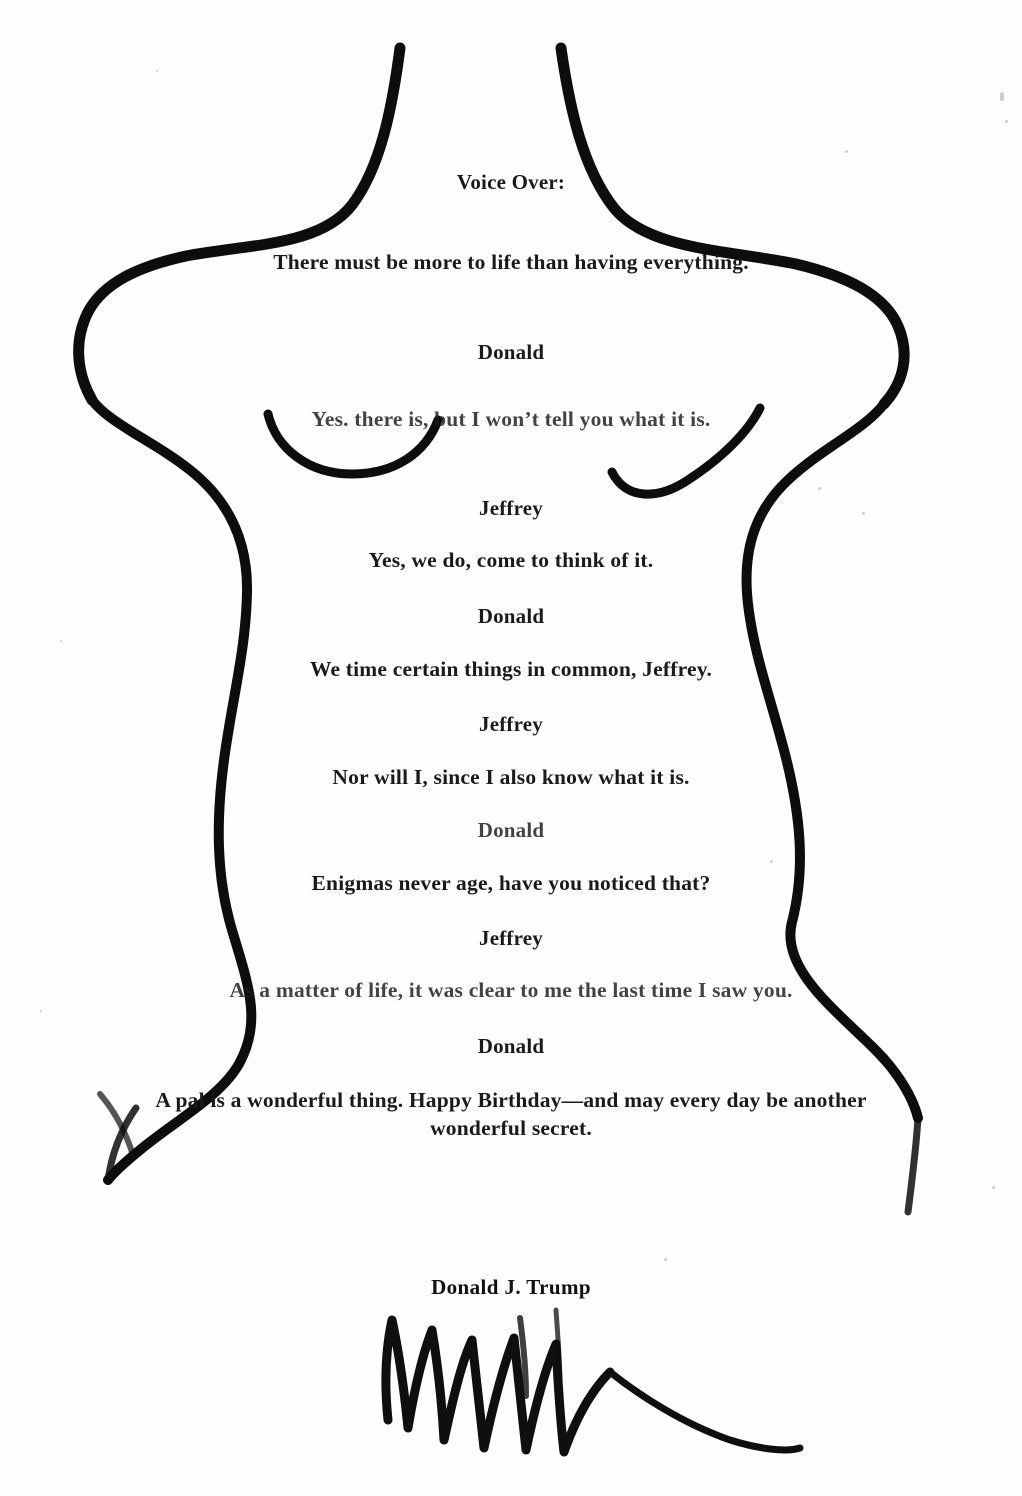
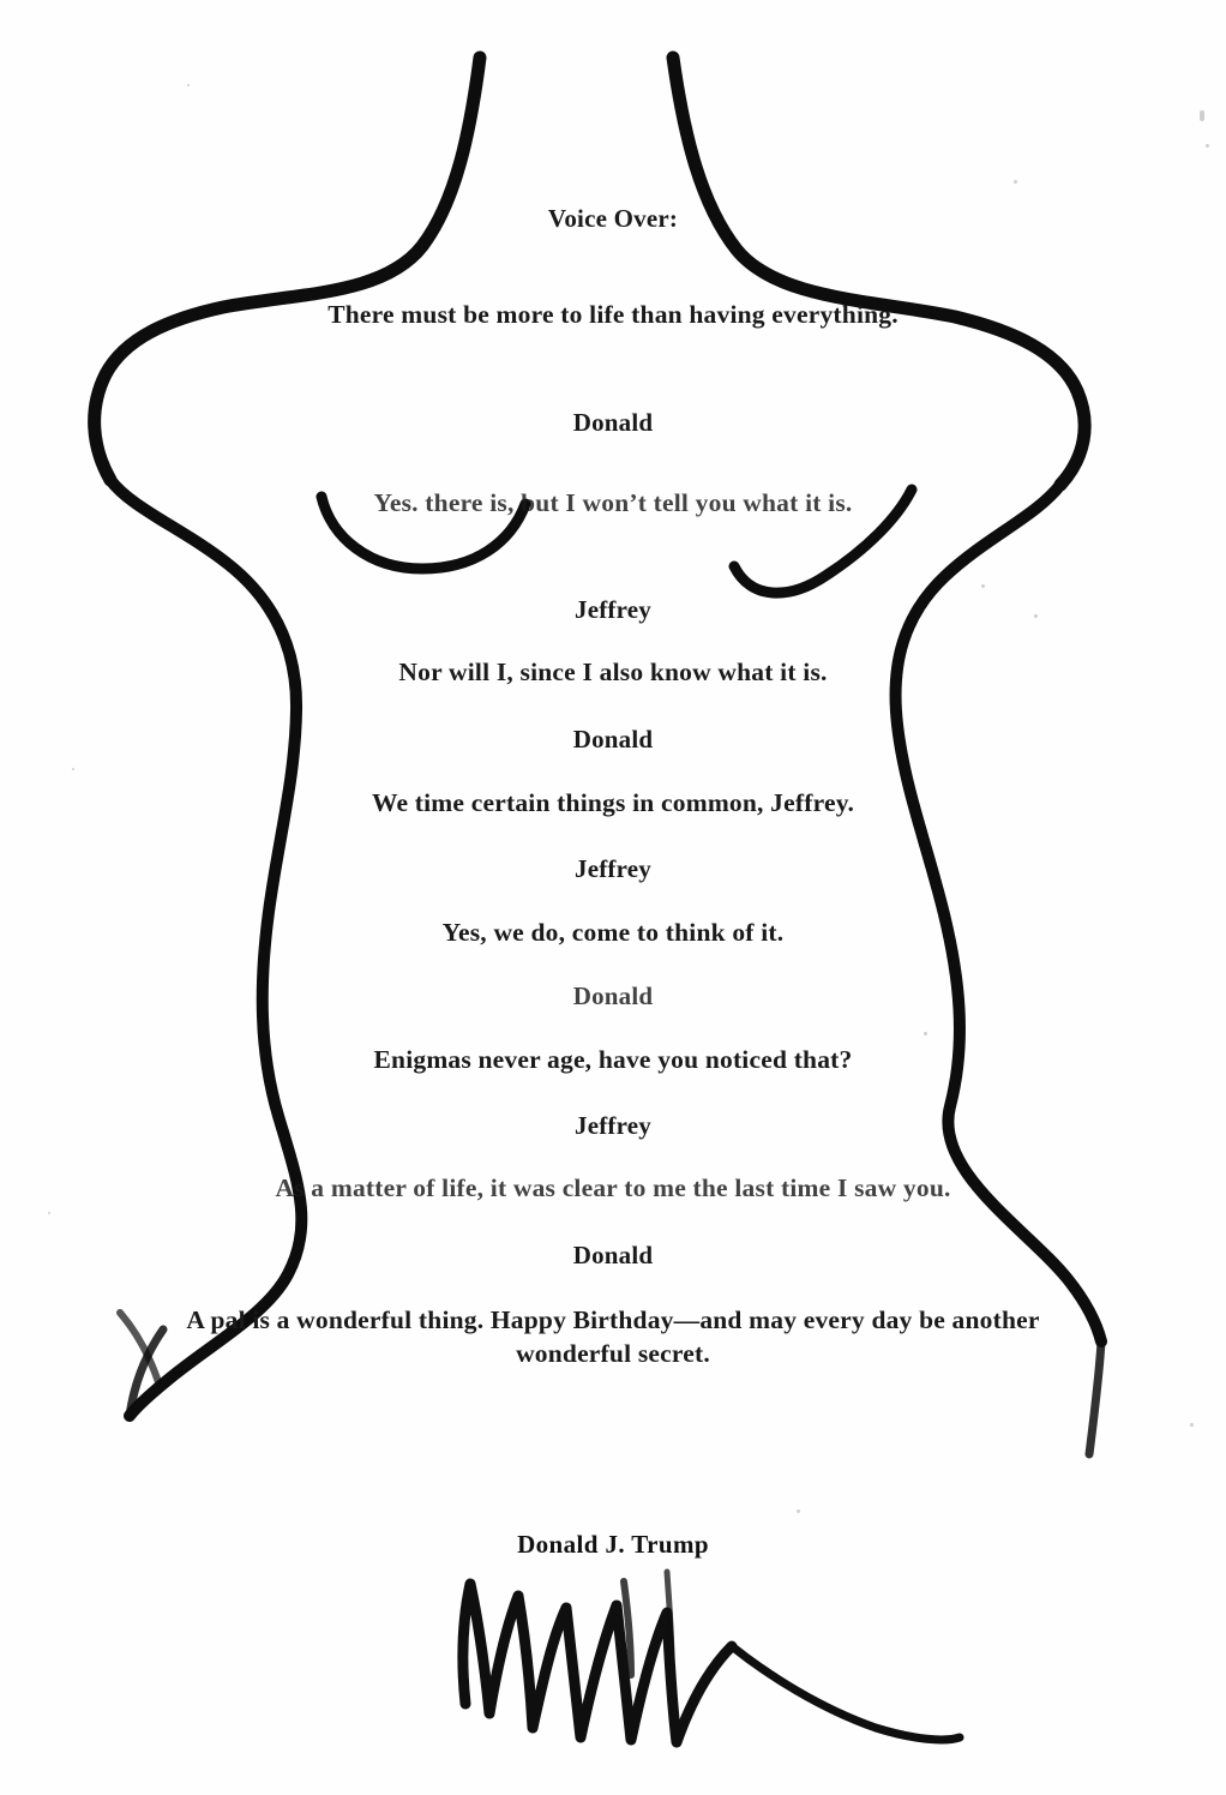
  Voice Over:
  There must be more to life than having everything.
  Donald
  Yes. there is, but I won’t tell you what it is.
  Jeffrey
- Yes, we do, come to think of it.
+ Nor will I, since I also know what it is.
  Donald
  We time certain things in common, Jeffrey.
  Jeffrey
- Nor will I, since I also know what it is.
+ Yes, we do, come to think of it.
  Donald
  Enigmas never age, have you noticed that?
  Jeffrey
  As a matter of life, it was clear to me the last time I saw you.
  Donald
  A pal is a wonderful thing. Happy Birthday—and may every day be another wonderful secret.
  Donald J. Trump
